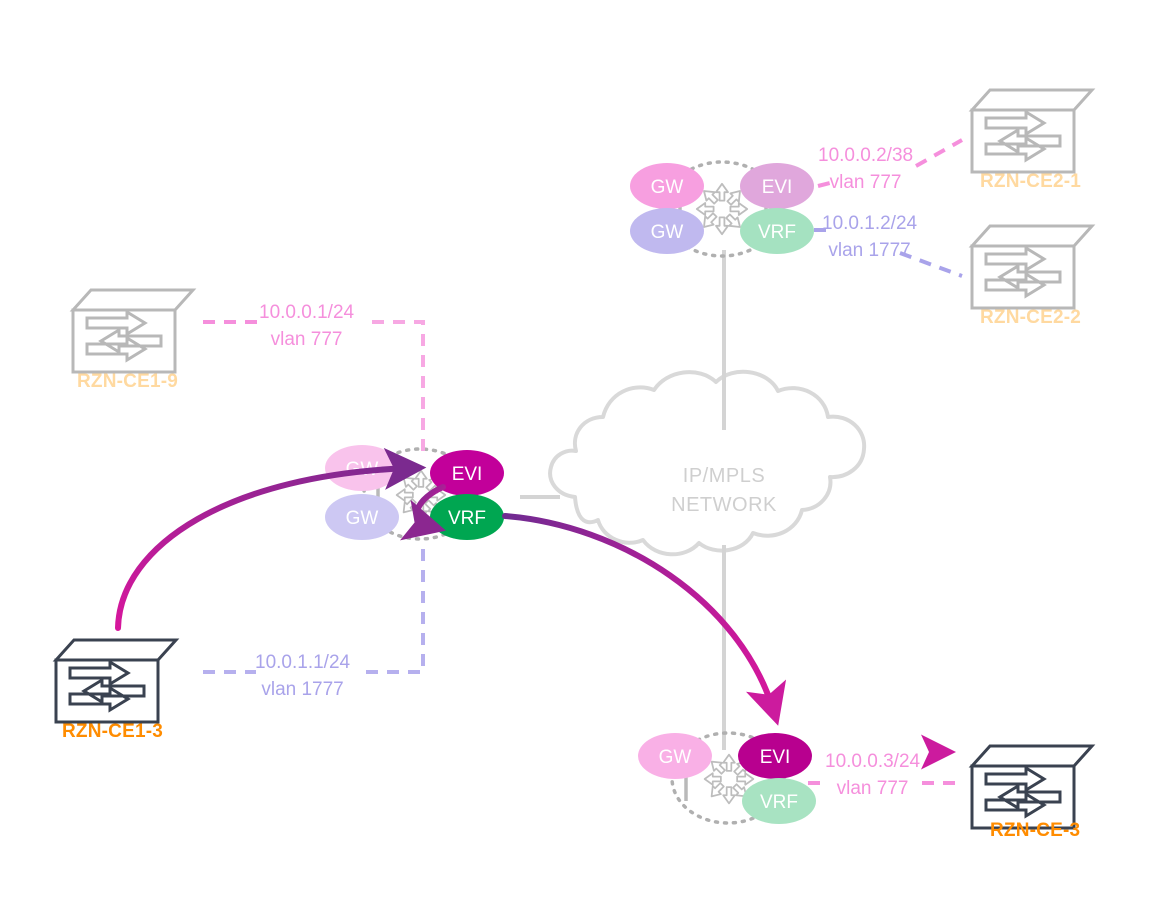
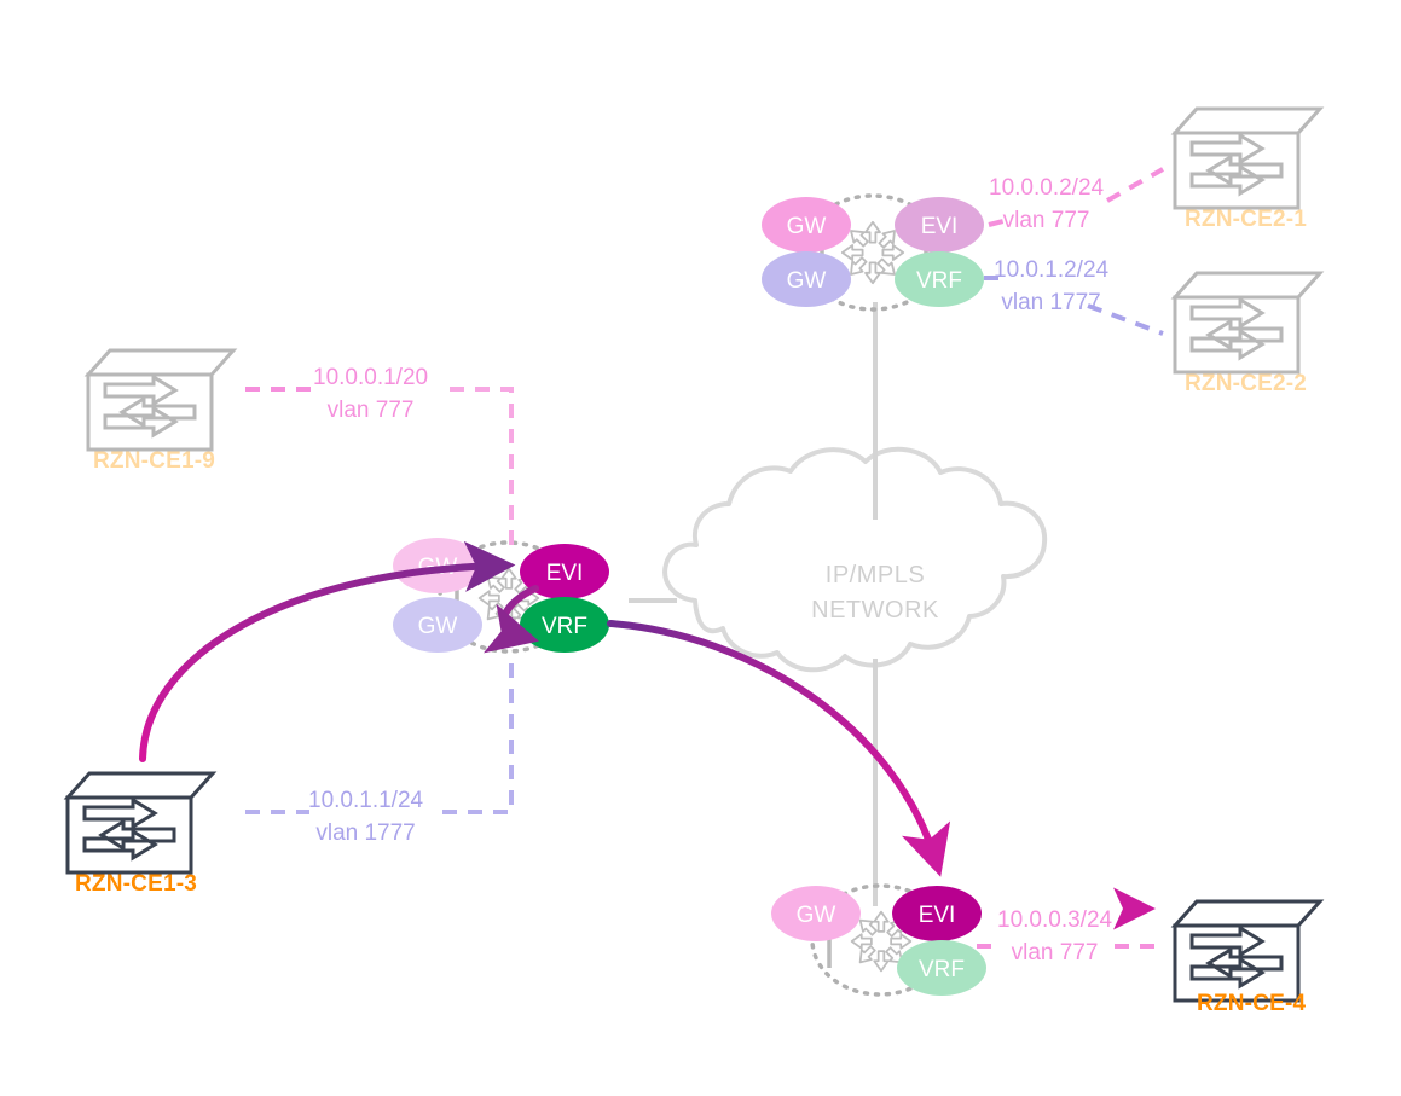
  IP/MPLS
  NETWORK
  GW
  GW
  EVI
  VRF
  GW
  EVI
  VRF
  GW
  EVI
  VRF
  RZN-CE1-9
  RZN-CE1-3
  RZN-CE2-1
  RZN-CE2-2
- RZN-CE-3
+ RZN-CE-4
- 10.0.0.1/24
+ 10.0.0.1/20
  vlan 777
  10.0.1.1/24
  vlan 1777
- 10.0.0.2/38
+ 10.0.0.2/24
  vlan 777
  10.0.1.2/24
  vlan 1777
  10.0.0.3/24
  vlan 777
